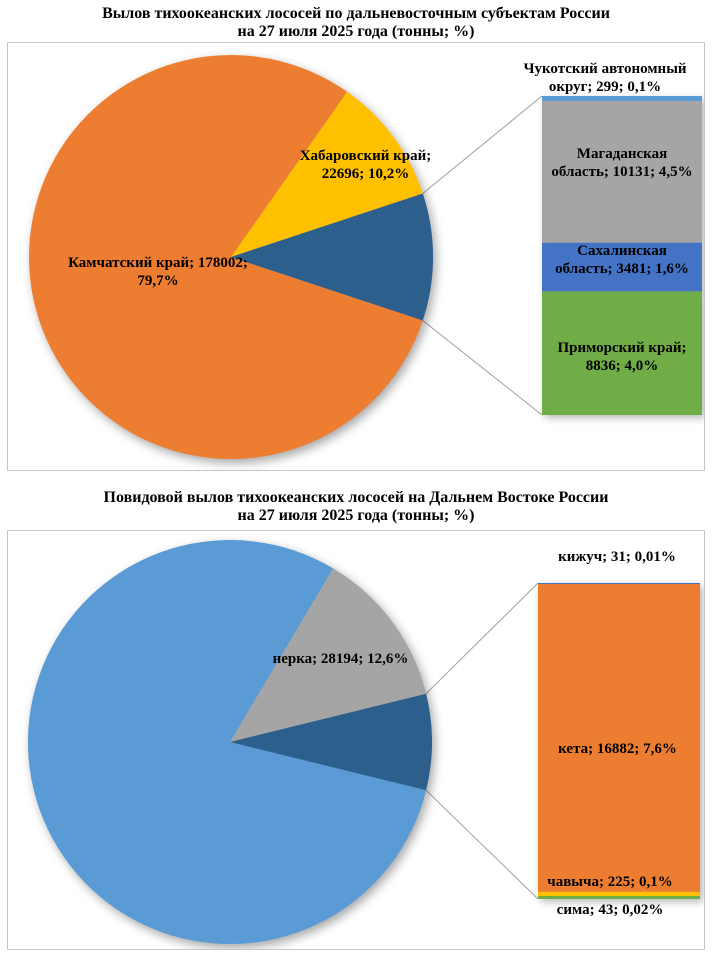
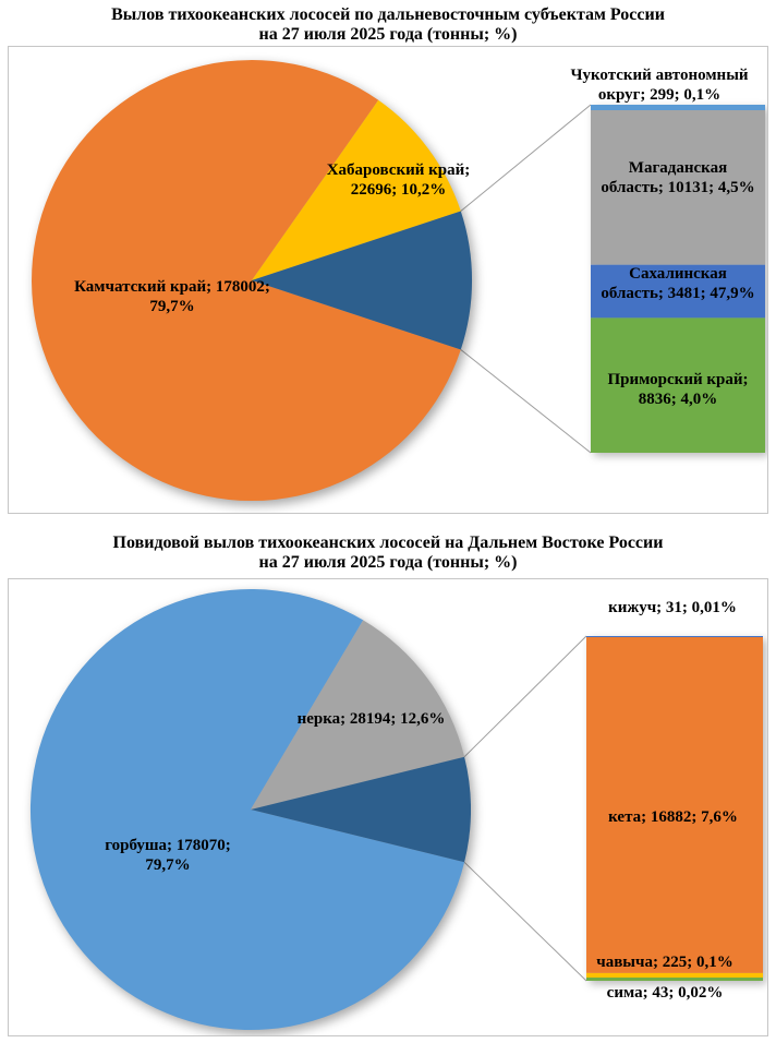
  Вылов тихоокеанских лососей по дальневосточным субъектам России
  на 27 июля 2025 года (тонны; %)
  Камчатский край; 178002; 79,7%
  Хабаровский край; 22696; 10,2%
  Чукотский автономный округ; 299; 0,1%
  Магаданская область; 10131; 4,5%
- Сахалинская область; 3481; 1,6%
+ Сахалинская область; 3481; 47,9%
  Приморский край; 8836; 4,0%
  Повидовой вылов тихоокеанских лососей на Дальнем Востоке России
  на 27 июля 2025 года (тонны; %)
+ горбуша; 178070; 79,7%
  нерка; 28194; 12,6%
  кижуч; 31; 0,01%
  кета; 16882; 7,6%
  чавыча; 225; 0,1%
  сима; 43; 0,02%
